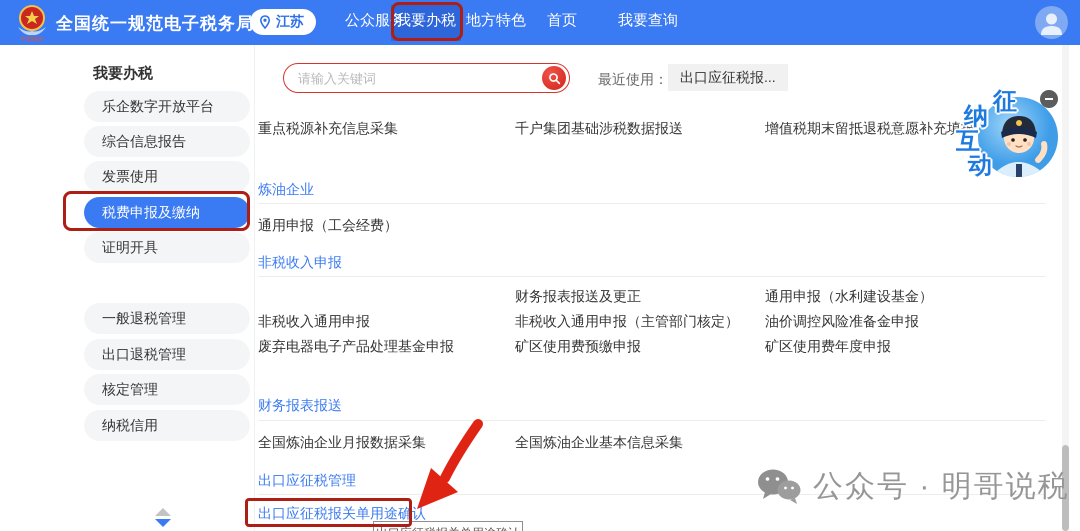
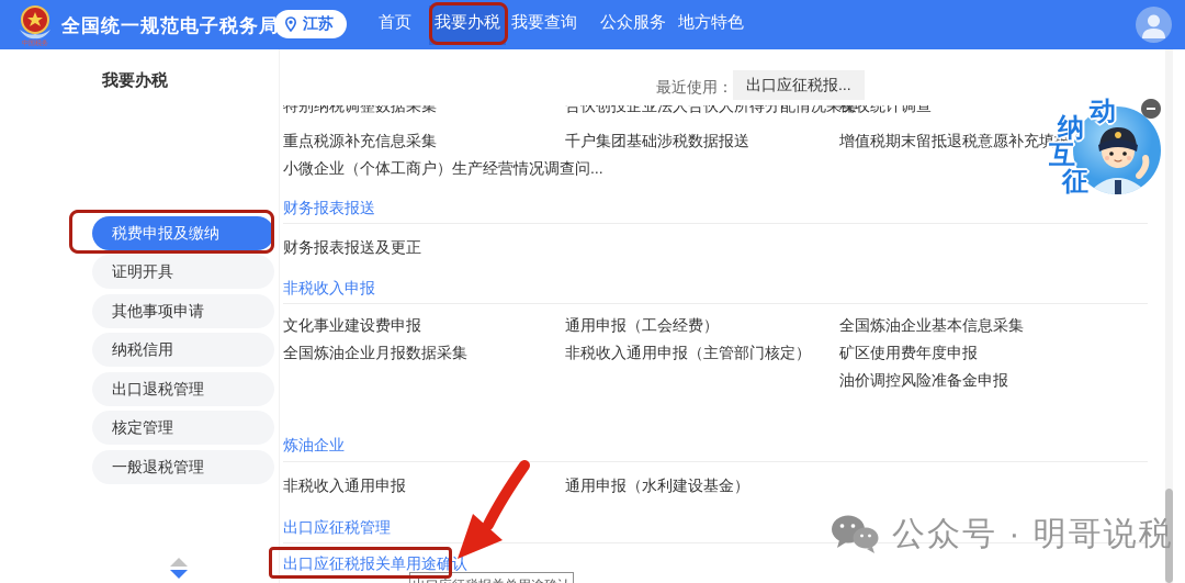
  全国统一规范电子税务局
  江苏
- 公众服务
+ 首页
  我要办税
- 地方特色
+ 我要查询
- 首页
+ 公众服务
- 我要查询
+ 地方特色
  我要办税
- 乐企数字开放平台
- 综合信息报告
- 发票使用
  税费申报及缴纳
  证明开具
+ 其他事项申请
- 一般退税管理
+ 纳税信用
  出口退税管理
  核定管理
- 纳税信用
+ 一般退税管理
- 请输入关键词
  最近使用：
  出口应征税报...
+ 特别纳税调整数据采集
+ 合伙创投企业法人合伙人所得分配情况采集
+ 税收统计调查
  重点税源补充信息采集
  千户集团基础涉税数据报送
  增值税期末留抵退税意愿补充填报
+ 小微企业（个体工商户）生产经营情况调查问...
- 炼油企业
+ 财务报表报送
- 通用申报（工会经费）
+ 财务报表报送及更正
  非税收入申报
+ 文化事业建设费申报
- 财务报表报送及更正
+ 通用申报（工会经费）
- 通用申报（水利建设基金）
+ 全国炼油企业基本信息采集
- 非税收入通用申报
+ 全国炼油企业月报数据采集
  非税收入通用申报（主管部门核定）
- 油价调控风险准备金申报
+ 矿区使用费年度申报
- 废弃电器电子产品处理基金申报
- 矿区使用费预缴申报
- 矿区使用费年度申报
+ 油价调控风险准备金申报
- 财务报表报送
+ 炼油企业
- 全国炼油企业月报数据采集
+ 非税收入通用申报
- 全国炼油企业基本信息采集
+ 通用申报（水利建设基金）
  出口应征税管理
  出口应征税报关单用途确认
- 征
+ 动
  纳
  互
- 动
+ 征
  公众号 · 明哥说税
